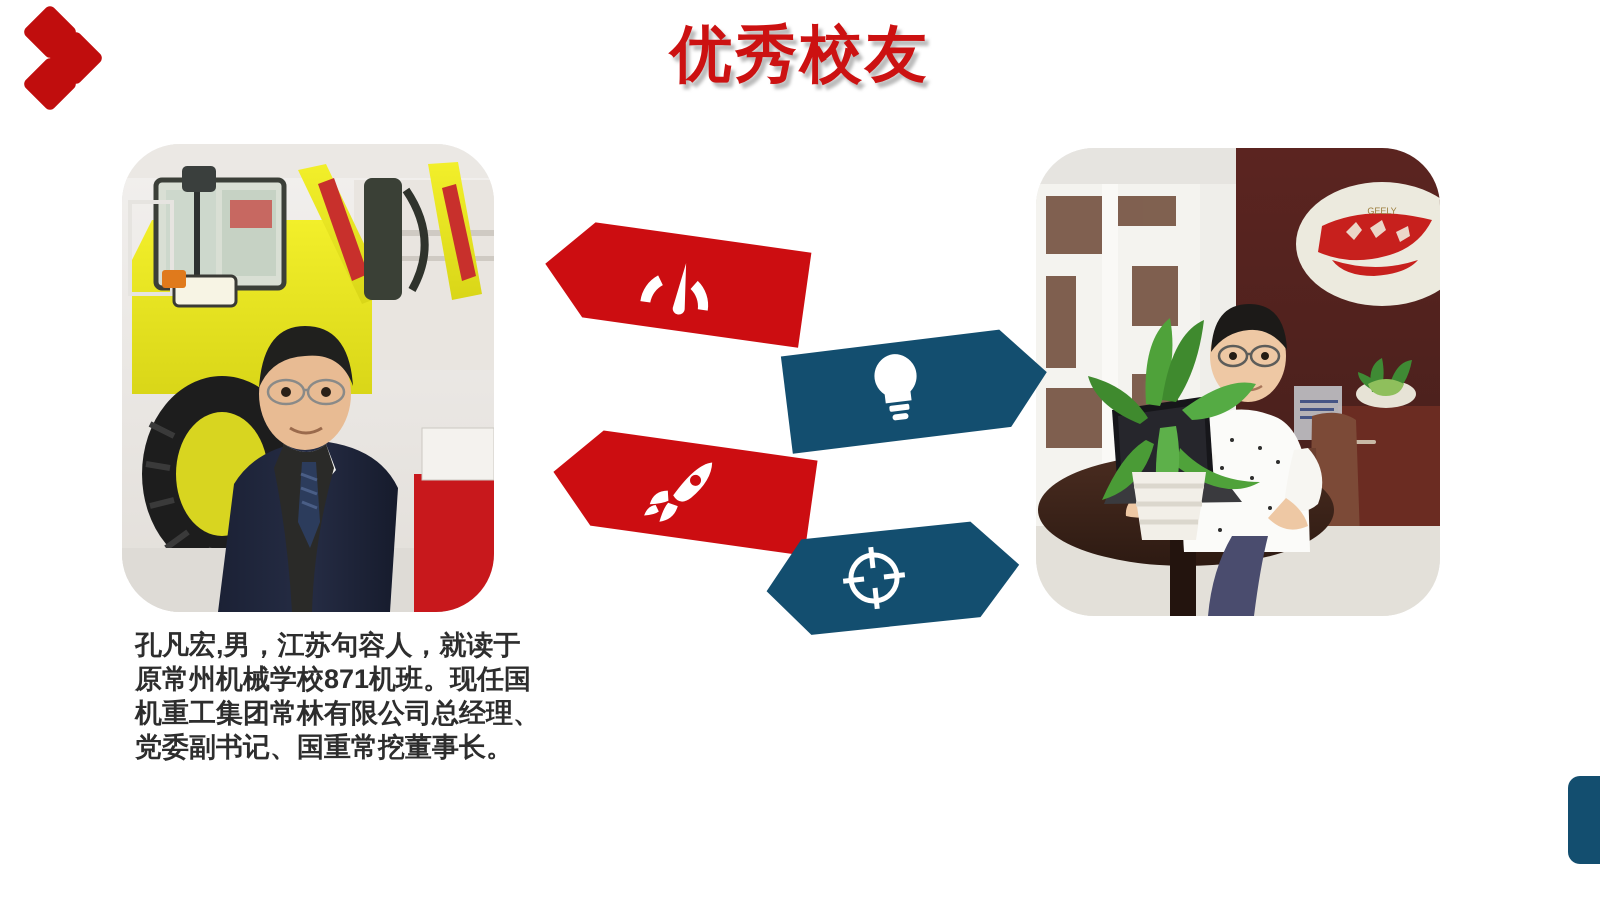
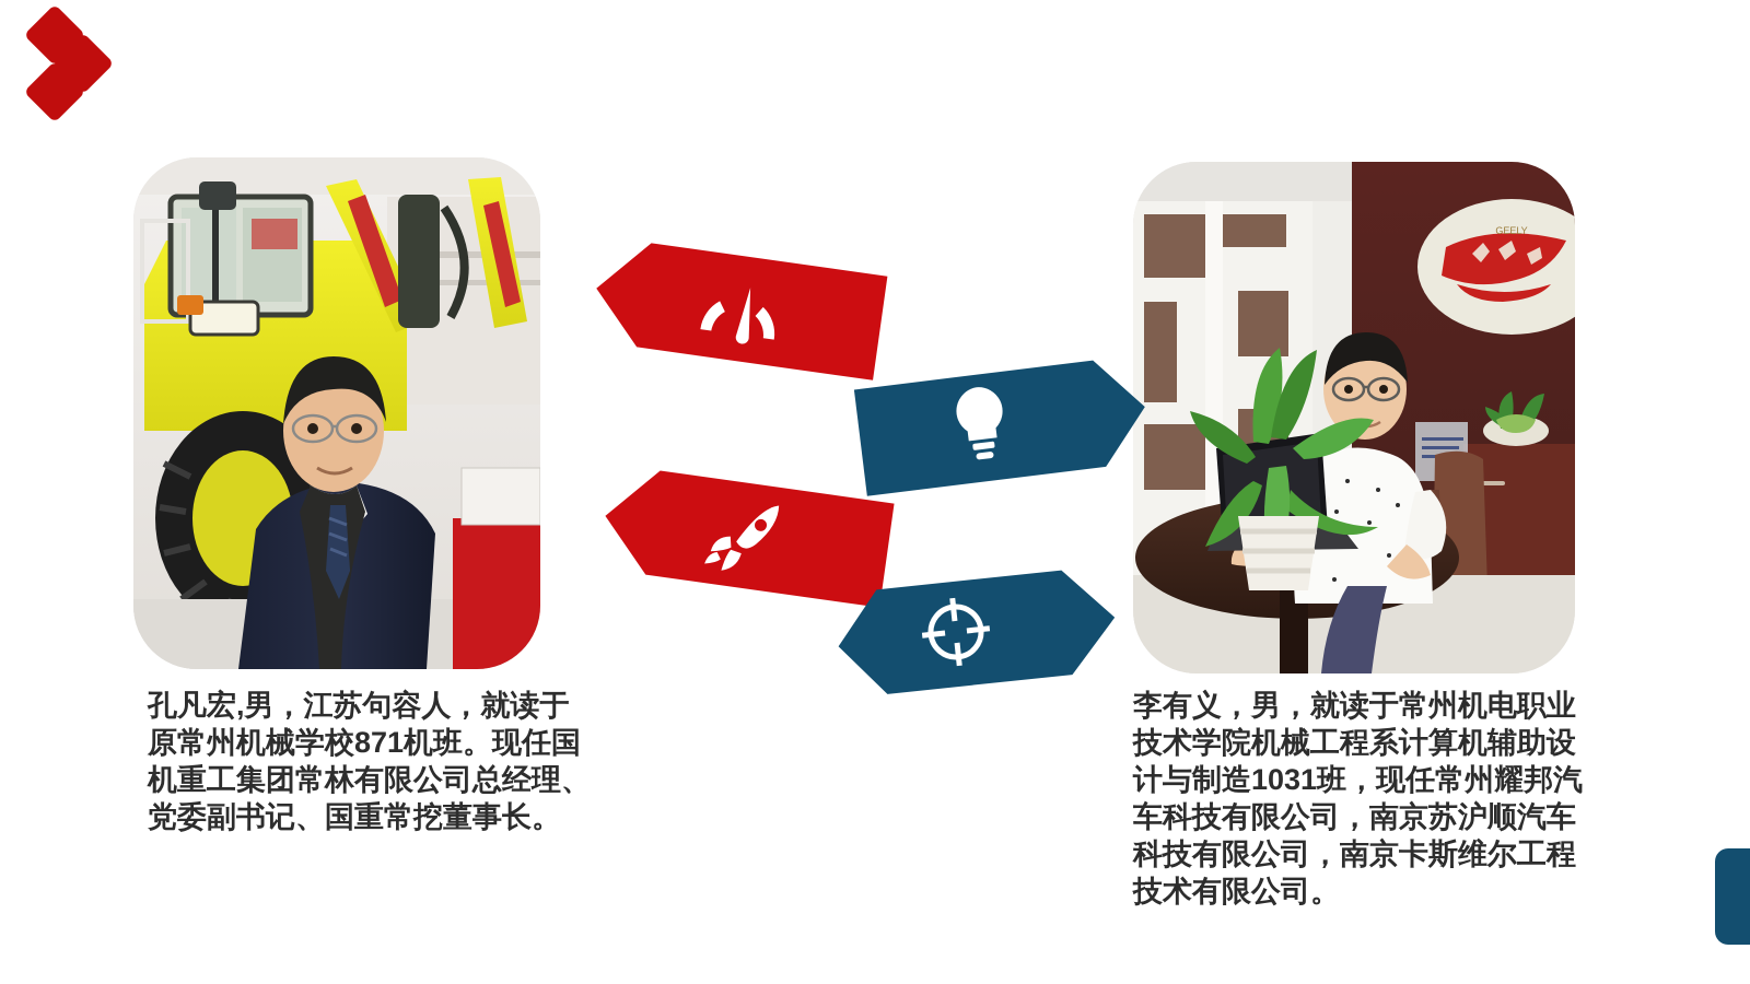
- 优秀校友
  GEELY
  孔凡宏,男，江苏句容人，就读于原常州机械学校871机班。现任国机重工集团常林有限公司总经理、党委副书记、国重常挖董事长。
+ 李有义，男，就读于常州机电职业技术学院机械工程系计算机辅助设计与制造1031班，现任常州耀邦汽车科技有限公司，南京苏沪顺汽车科技有限公司，南京卡斯维尔工程技术有限公司。
